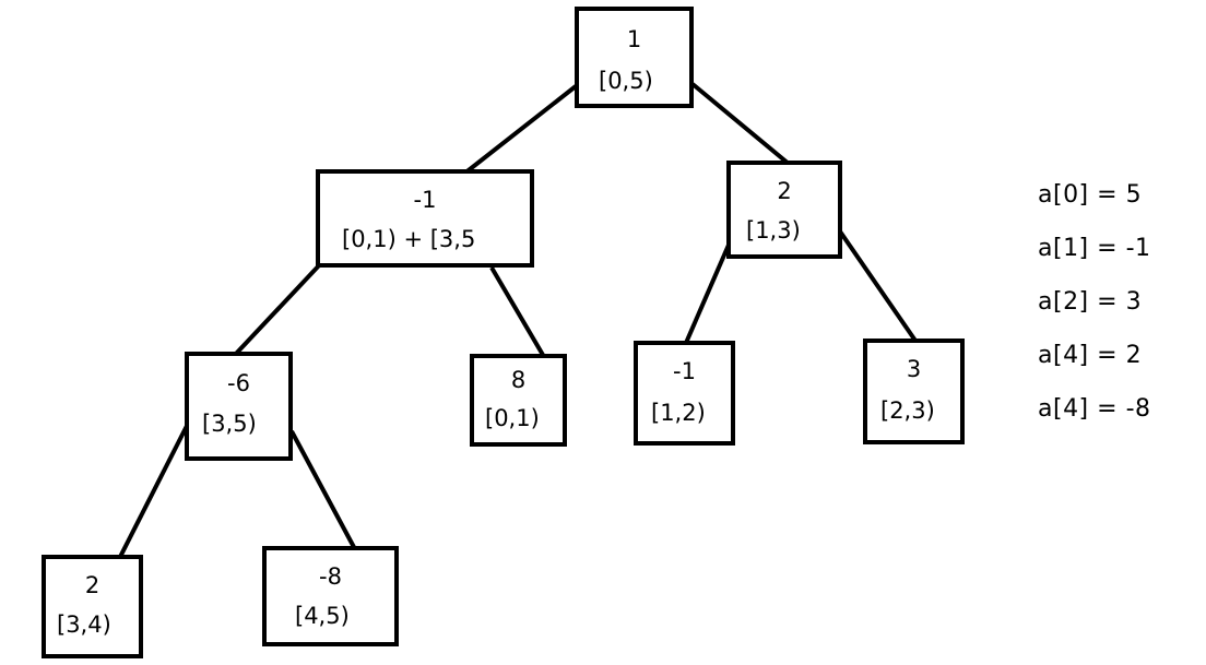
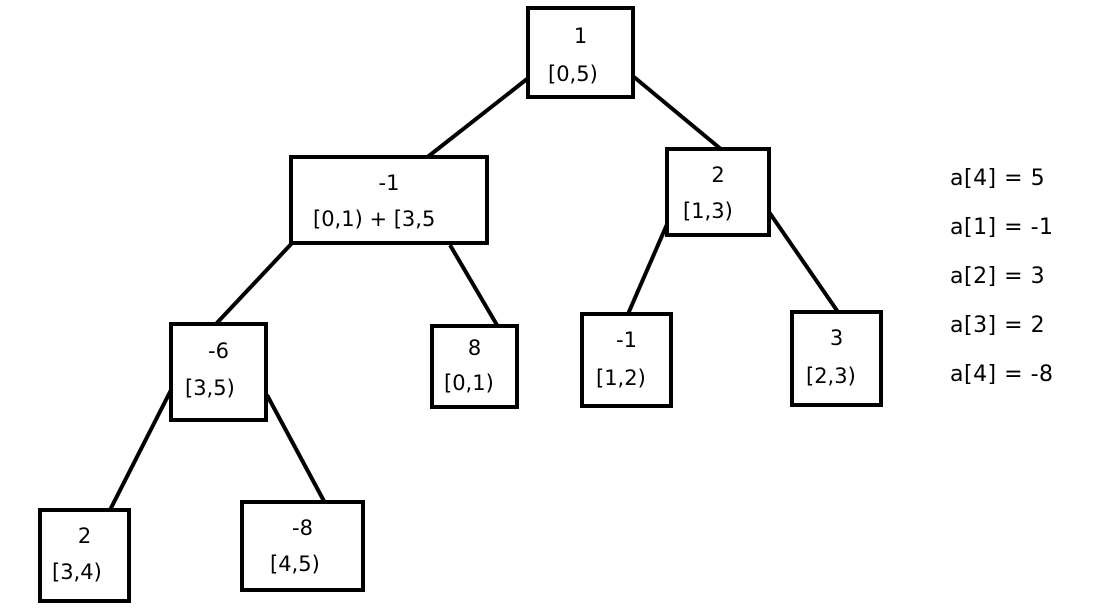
  1
  [0,5)
  -1
  [0,1) + [3,5
  2
  [1,3)
  -6
  [3,5)
  8
  [0,1)
  -1
  [1,2)
  3
  [2,3)
  2
  [3,4)
  -8
  [4,5)
- a[0] = 5
+ a[4] = 5
  a[1] = -1
  a[2] = 3
- a[4] = 2
+ a[3] = 2
  a[4] = -8
